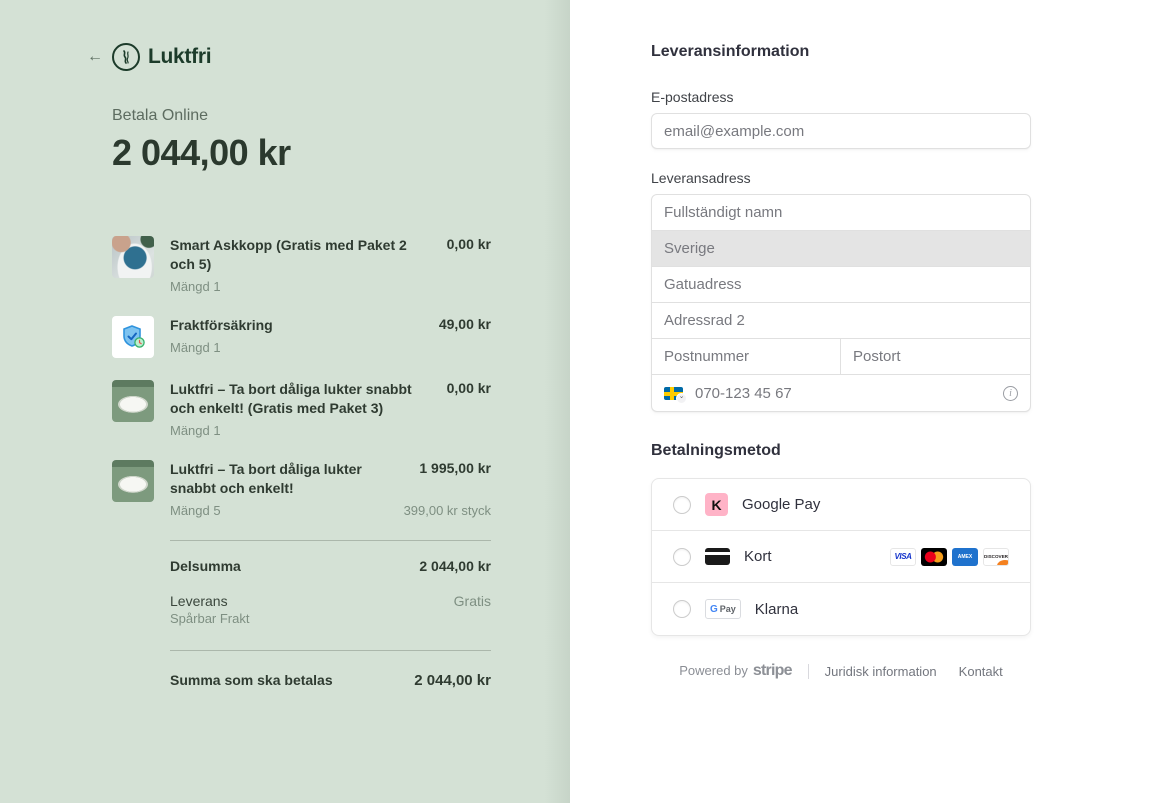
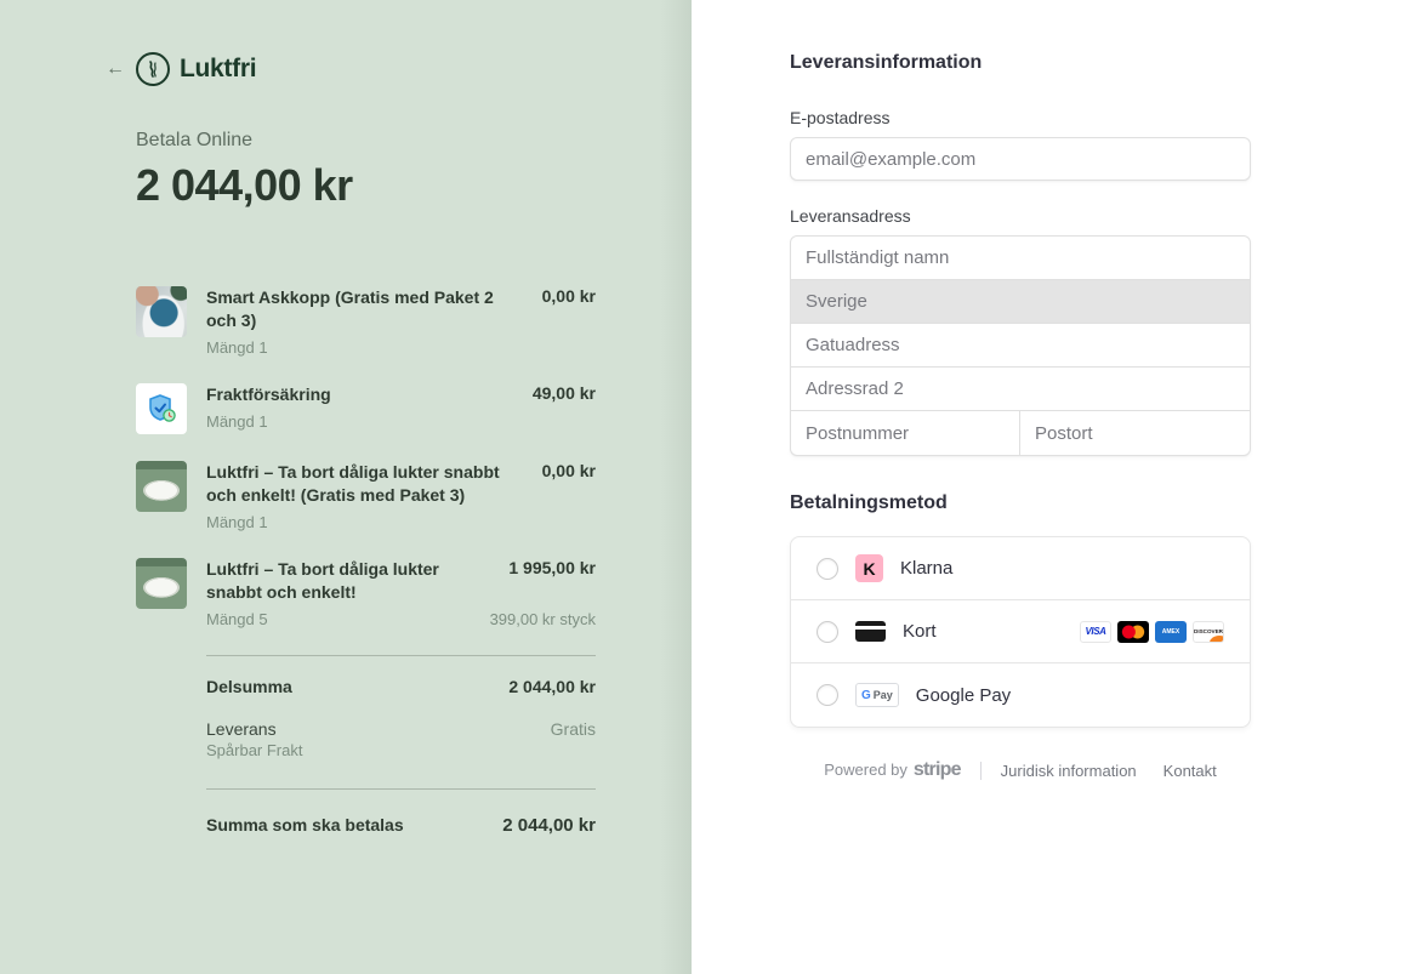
  ←
  Luktfri
  Betala Online
  2 044,00 kr
- Smart Askkopp (Gratis med Paket 2 och 5)
+ Smart Askkopp (Gratis med Paket 2 och 3)
  0,00 kr
  Mängd 1
  Fraktförsäkring
  49,00 kr
  Mängd 1
  Luktfri – Ta bort dåliga lukter snabbt och enkelt! (Gratis med Paket 3)
  0,00 kr
  Mängd 1
  Luktfri – Ta bort dåliga lukter snabbt och enkelt!
  1 995,00 kr
  Mängd 5
  399,00 kr styck
  Delsumma
  2 044,00 kr
  Leverans
  Gratis
  Spårbar Frakt
  Summa som ska betalas
  2 044,00 kr
  Leveransinformation
  E-postadress
  email@example.com
  Leveransadress
  Fullständigt namn
  Sverige
  Gatuadress
  Adressrad 2
  Postnummer
  Postort
- 070-123 45 67
- i
  Betalningsmetod
  K
- Google Pay
+ Klarna
  Kort
  VISA
  G
  Pay
- Klarna
+ Google Pay
  Powered by
  stripe
  Juridisk information
  Kontakt
